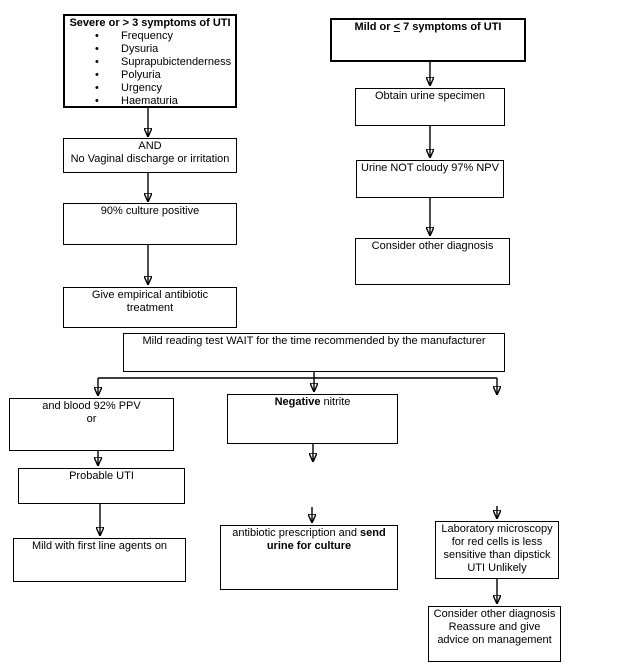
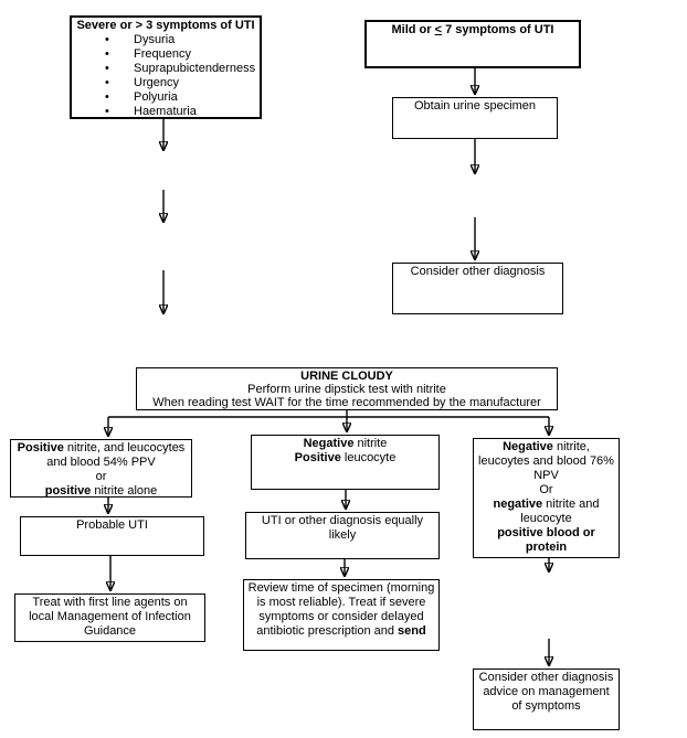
  Severe or > 3 symptoms of UTI
  •
- Frequency
+ Dysuria
  •
- Dysuria
+ Frequency
  •
  Suprapubictenderness
  •
- Polyuria
+ Urgency
  •
- Urgency
+ Polyuria
  •
  Haematuria
- AND
- No Vaginal discharge or irritation
- 90% culture positive
- Give empirical antibiotic
- treatment
  Mild or < 7 symptoms of UTI
  Obtain urine specimen
- Urine NOT cloudy 97% NPV
  Consider other diagnosis
+ URINE CLOUDY
+ Perform urine dipstick test with nitrite
- Mild reading test WAIT for the time recommended by the manufacturer
+ When reading test WAIT for the time recommended by the manufacturer
+ Positive nitrite, and leucocytes
- and blood 92% PPV
+ and blood 54% PPV
  or
+ positive nitrite alone
  Negative nitrite
+ Positive leucocyte
+ Negative nitrite,
+ leucoytes and blood 76%
+ NPV
+ Or
+ negative nitrite and
+ leucocyte
+ positive blood or
+ protein
  Probable UTI
- Mild with first line agents on
+ Treat with first line agents on
+ local Management of Infection
+ Guidance
+ UTI or other diagnosis equally
+ likely
+ Review time of specimen (morning
+ is most reliable). Treat if severe
+ symptoms or consider delayed
  antibiotic prescription and send
- urine for culture
- Laboratory microscopy
- for red cells is less
- sensitive than dipstick
- UTI Unlikely
  Consider other diagnosis
- Reassure and give
  advice on management
+ of symptoms
